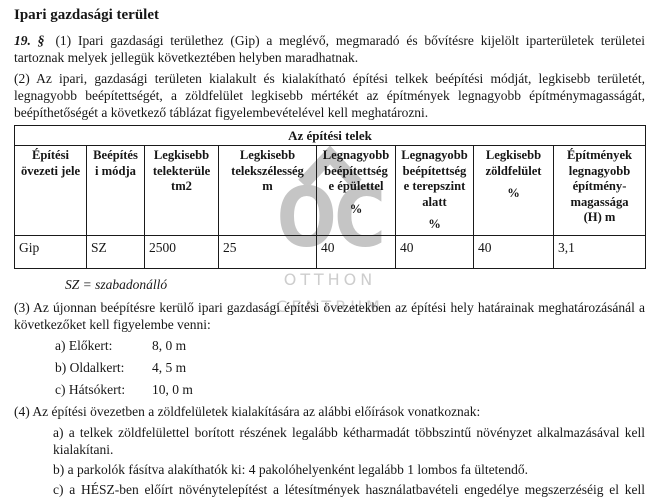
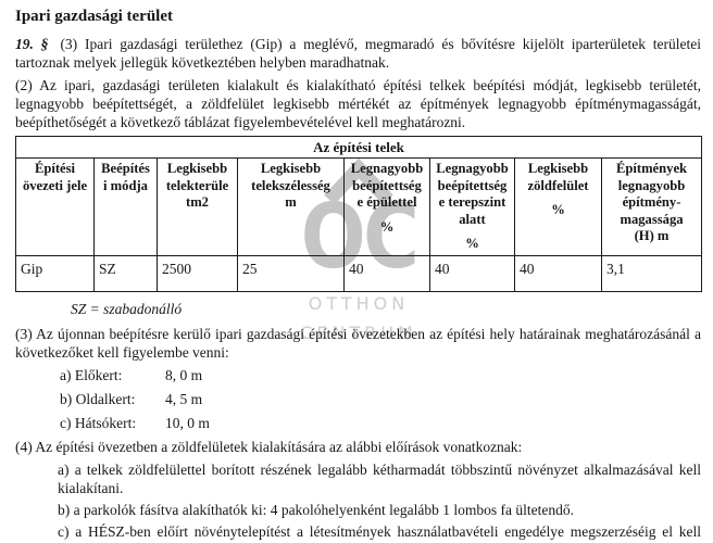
  OC
  OTTHON
  CENTRUM
  Ipari gazdasági terület
- 19. § (1) Ipari gazdasági területhez (Gip) a meglévő, megmaradó és bővítésre kijelölt iparterületek területei tartoznak melyek jellegük következtében helyben maradhatnak.
+ 19. § (3) Ipari gazdasági területhez (Gip) a meglévő, megmaradó és bővítésre kijelölt iparterületek területei tartoznak melyek jellegük következtében helyben maradhatnak.
  (2) Az ipari, gazdasági területen kialakult és kialakítható építési telkek beépítési módját, legkisebb területét, legnagyobb beépítettségét, a zöldfelület legkisebb mértékét az építmények legnagyobb építménymagasságát, beépíthetőségét a következő táblázat figyelembevételével kell meghatározni.
  Az építési telek
  Építési övezeti jele	Beépítés i módja	Legkisebb telekterüle tm2	Legkisebb telekszélesség m	Legnagyobb beépítettség e épülettel%	Legnagyobb beépítettség e terepszint alatt%	Legkisebb zöldfelület%	Építmények legnagyobb építmény- magassága (H) m
  Gip	SZ	2500	25	40	40	40	3,1
  SZ = szabadonálló
  (3) Az újonnan beépítésre kerülő ipari gazdasági építési övezetekben az építési hely határainak meghatározásánál a következőket kell figyelembe venni:
  a) Előkert: 8, 0 m
  b) Oldalkert: 4, 5 m
  c) Hátsókert: 10, 0 m
  (4) Az építési övezetben a zöldfelületek kialakítására az alábbi előírások vonatkoznak:
  a) a telkek zöldfelülettel borított részének legalább kétharmadát többszintű növényzet alkalmazásával kell kialakítani.
  b) a parkolók fásítva alakíthatók ki: 4 pakolóhelyenként legalább 1 lombos fa ültetendő.
  c) a HÉSZ-ben előírt növénytelepítést a létesítmények használatbavételi engedélye megszerzéséig el kell
